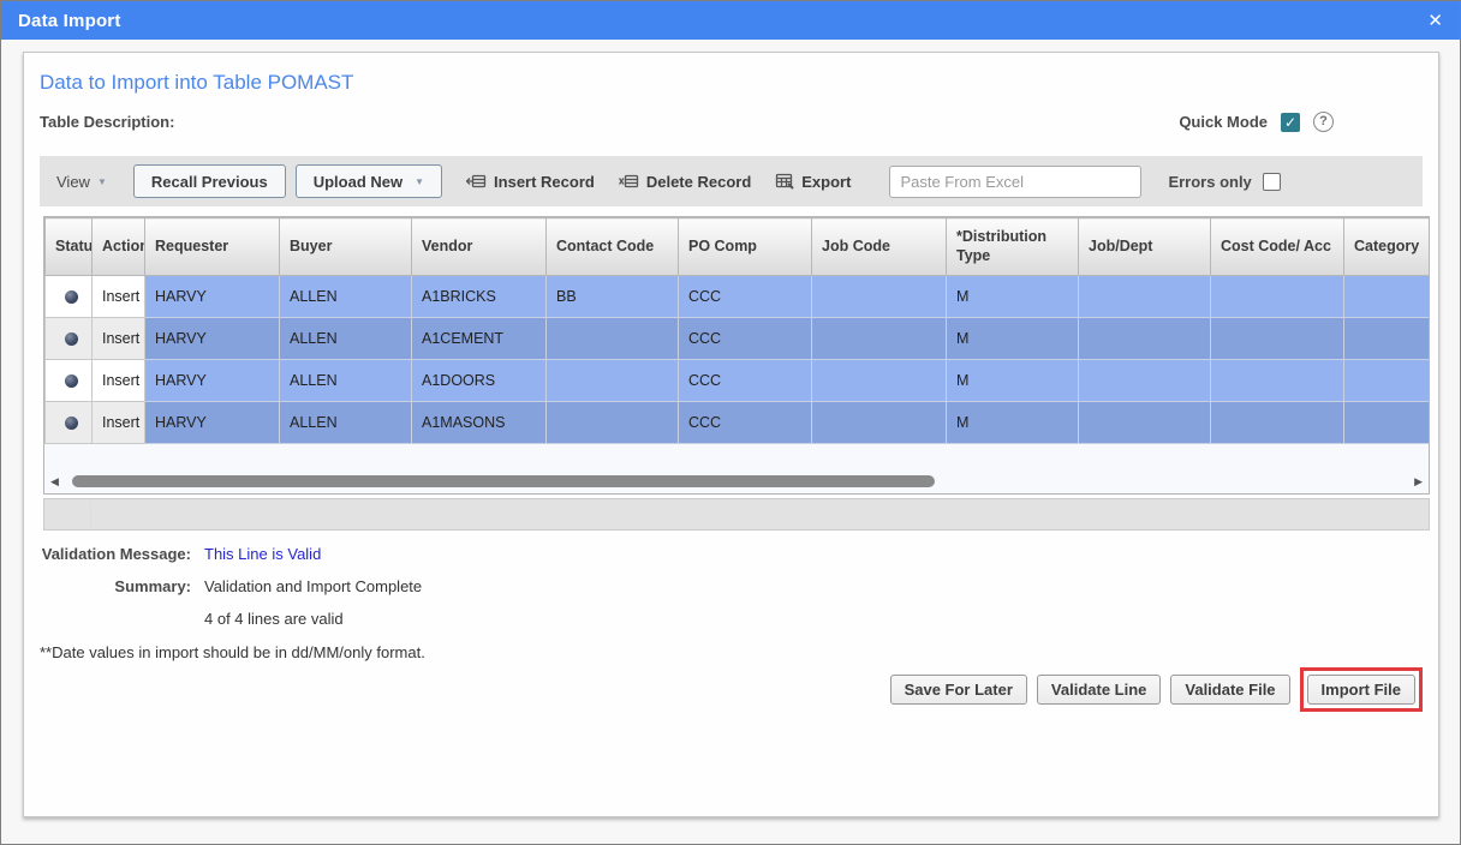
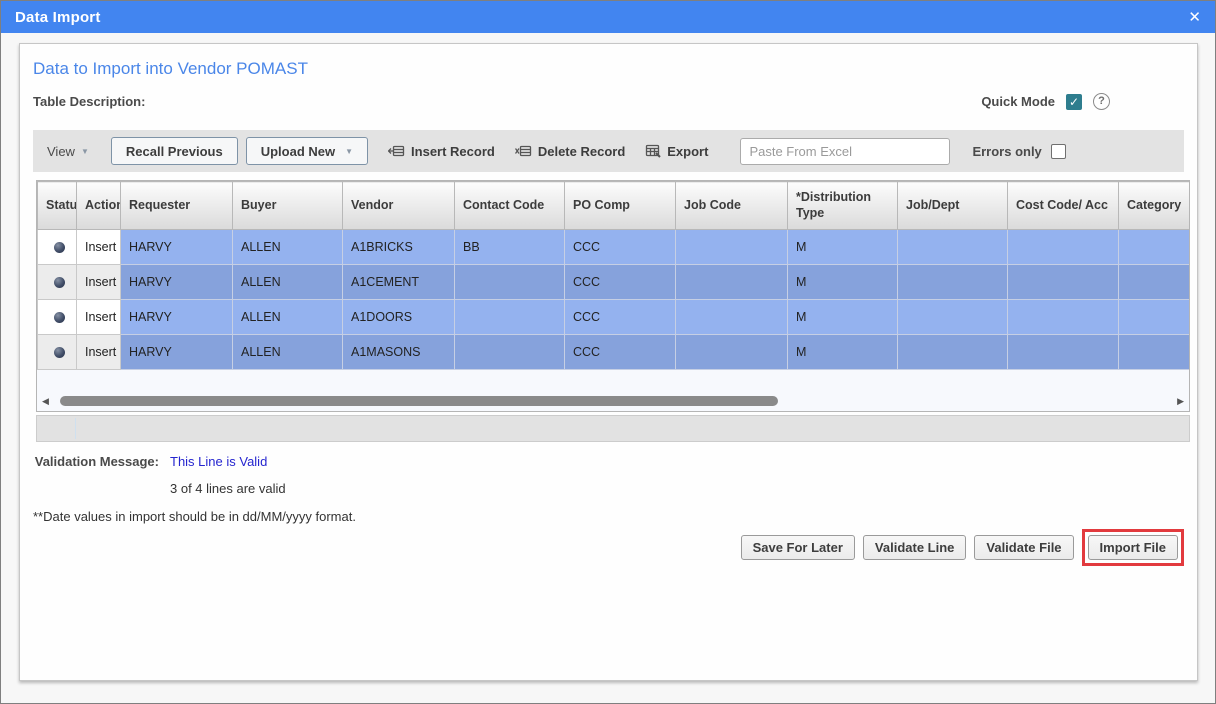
  Data Import
  ✕
- Data to Import into Table POMAST
+ Data to Import into Vendor POMAST
  Table Description:
  Quick Mode
  ✓
  ?
  View
  ▼
  Recall Previous
  Upload New
  ▼
  Insert Record
  Delete Record
  Export
  Paste From Excel
  Errors only
  Statu	Actio	Requester	Buyer	Vendor	Contact Code	PO Comp	Job Code	*Distribution Type	Job/Dept	Cost Code/ Acc	Category
  	Insert	HARVY	ALLEN	A1BRICKS	BB	CCC		M
  	Insert	HARVY	ALLEN	A1CEMENT		CCC		M
  	Insert	HARVY	ALLEN	A1DOORS		CCC		M
  	Insert	HARVY	ALLEN	A1MASONS		CCC		M
  ◀
  ▶
  Validation Message:
  This Line is Valid
- Summary:
- Validation and Import Complete
- 4 of 4 lines are valid
+ 3 of 4 lines are valid
- **Date values in import should be in dd/MM/only format.
+ **Date values in import should be in dd/MM/yyyy format.
  Save For Later
  Validate Line
  Validate File
  Import File
